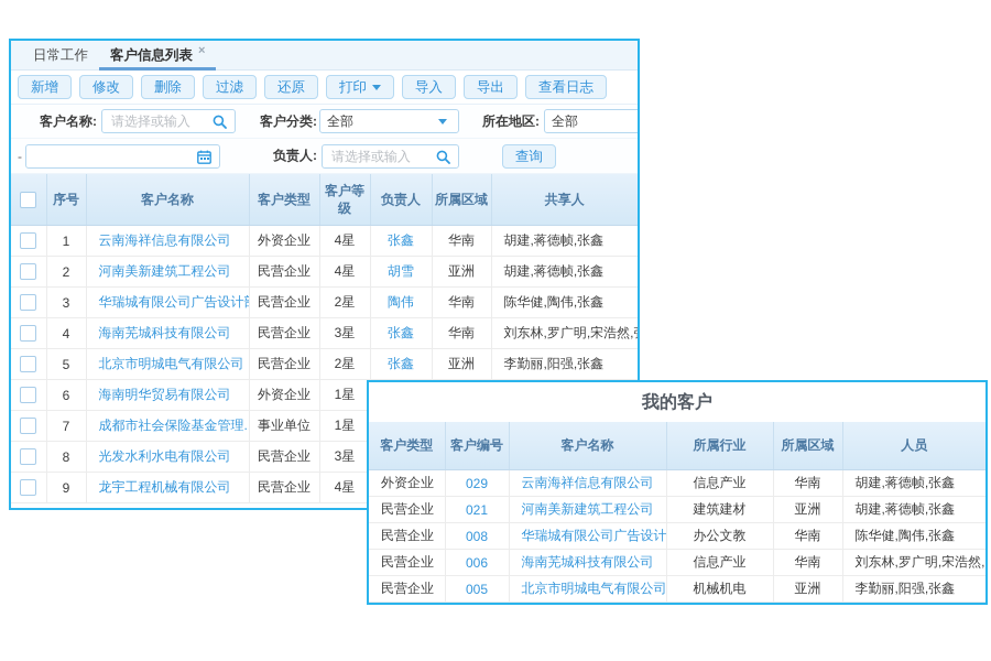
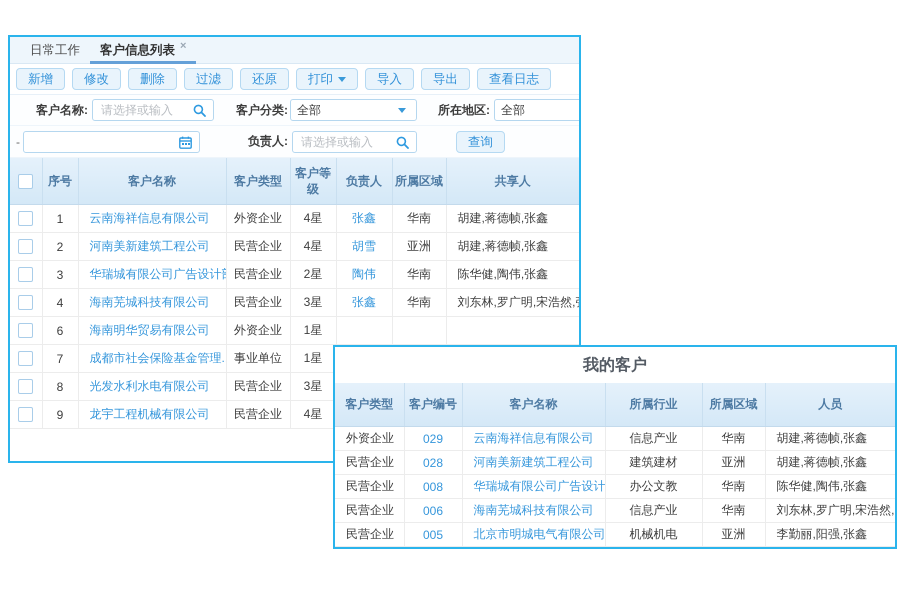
  日常工作
  客户信息列表
  ×
  新增
  修改
  删除
  过滤
  还原
  打印
  导入
  导出
  查看日志
  客户名称:
  请选择或输入
  客户分类:
  全部
  所在地区:
  全部
  -
  负责人:
  请选择或输入
  查询
  	序号	客户名称	客户类型	客户等级	负责人	所属区域	共享人
  	1	云南海祥信息有限公司	外资企业	4星	张鑫	华南	胡建,蒋德帧,张鑫
  	2	河南美新建筑工程公司	民营企业	4星	胡雪	亚洲	胡建,蒋德帧,张鑫
  	3	华瑞城有限公司广告设计	民营企业	2星	陶伟	华南	陈华健,陶伟,张鑫
  	4	海南芜城科技有限公司	民营企业	3星	张鑫	华南	刘东林,罗广明,宋浩然,
- 	5	北京市明城电气有限公司	民营企业	2星	张鑫	亚洲	李勤丽,阳强,张鑫
  	6	海南明华贸易有限公司	外资企业	1星
  	7	成都市社会保险基金管理.	事业单位	1星
  	8	光发水利水电有限公司	民营企业	3星
  	9	龙宇工程机械有限公司	民营企业	4星
  我的客户
  客户类型	客户编号	客户名称	所属行业	所属区域	人员
  外资企业	029	云南海祥信息有限公司	信息产业	华南	胡建,蒋德帧,张鑫
- 民营企业	021	河南美新建筑工程公司	建筑建材	亚洲	胡建,蒋德帧,张鑫
+ 民营企业	028	河南美新建筑工程公司	建筑建材	亚洲	胡建,蒋德帧,张鑫
  民营企业	008	华瑞城有限公司广告设计	办公文教	华南	陈华健,陶伟,张鑫
  民营企业	006	海南芜城科技有限公司	信息产业	华南	刘东林,罗广明,宋浩然,
  民营企业	005	北京市明城电气有限公司	机械机电	亚洲	李勤丽,阳强,张鑫
